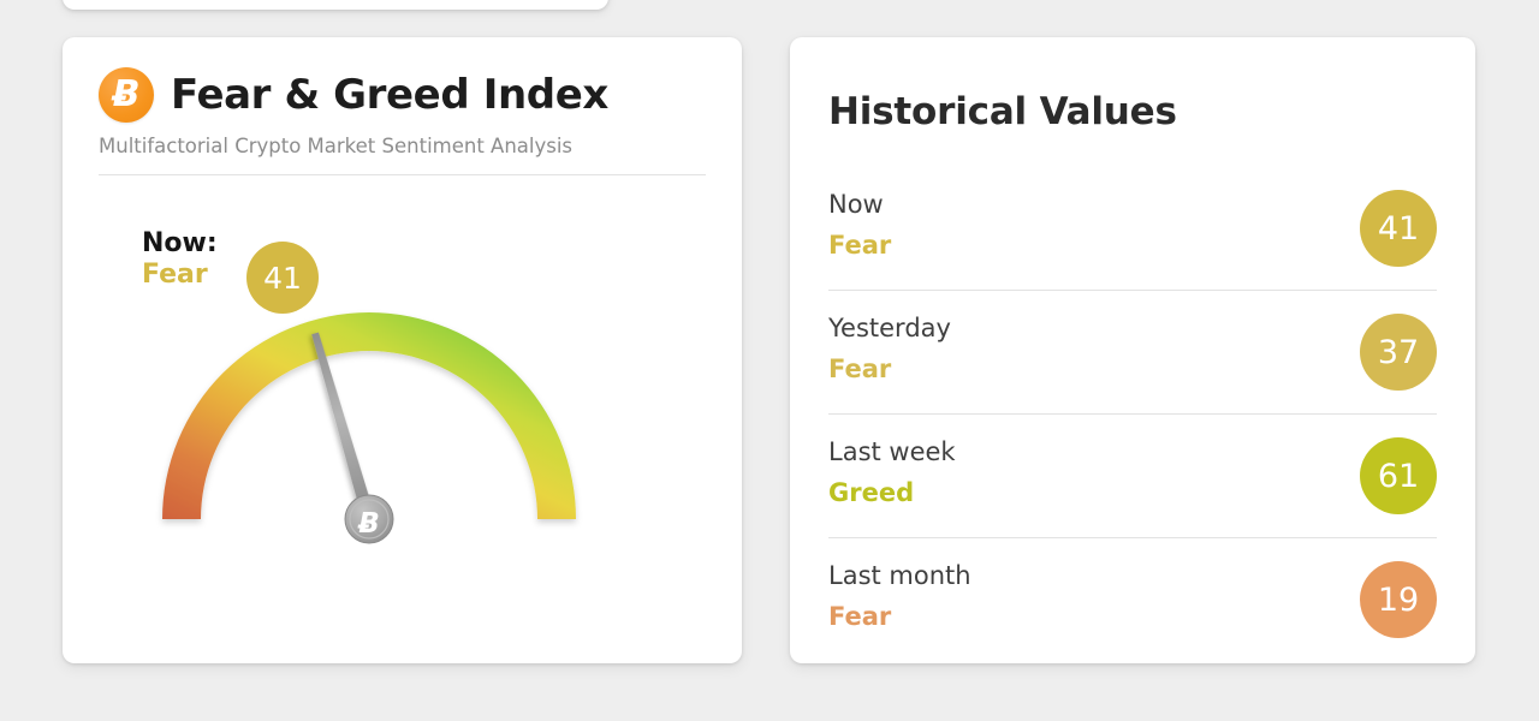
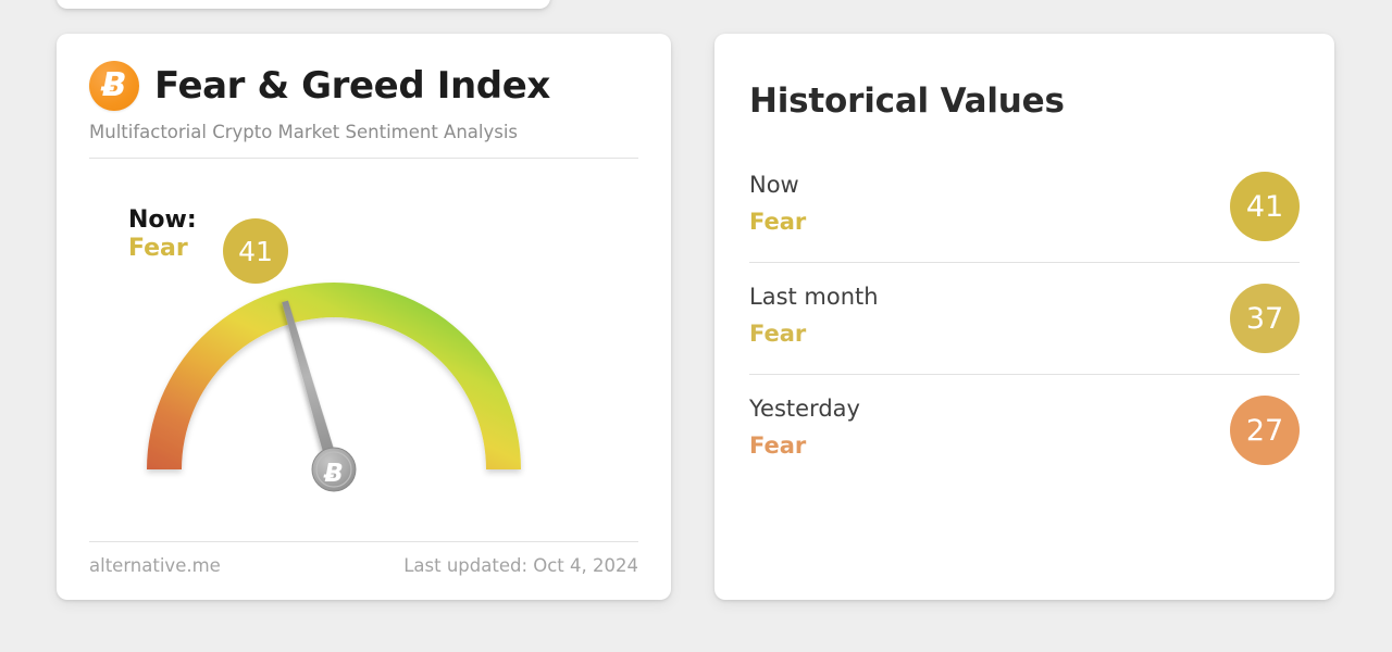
  Ƀ
  Fear & Greed Index
  Multifactorial Crypto Market Sentiment Analysis
  Now:
  Fear
  Ƀ
  41
+ alternative.me
+ Last updated: Oct 4, 2024
  Historical Values
  Now
  Fear
  41
- Yesterday
+ Last month
  Fear
  37
- Last week
- Greed
- 61
- Last month
+ Yesterday
  Fear
- 19
+ 27
